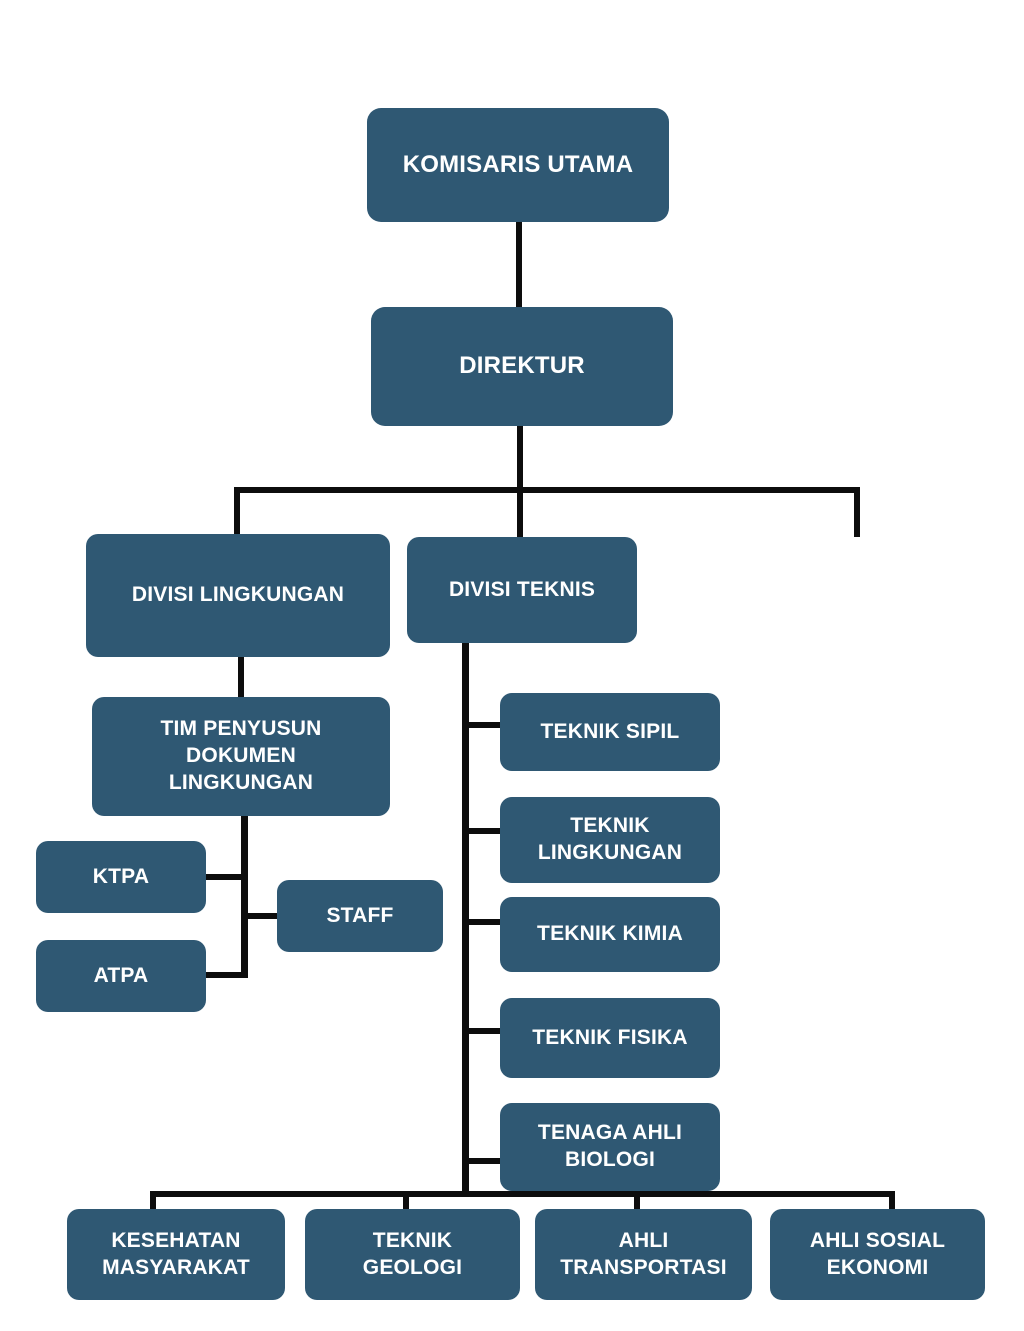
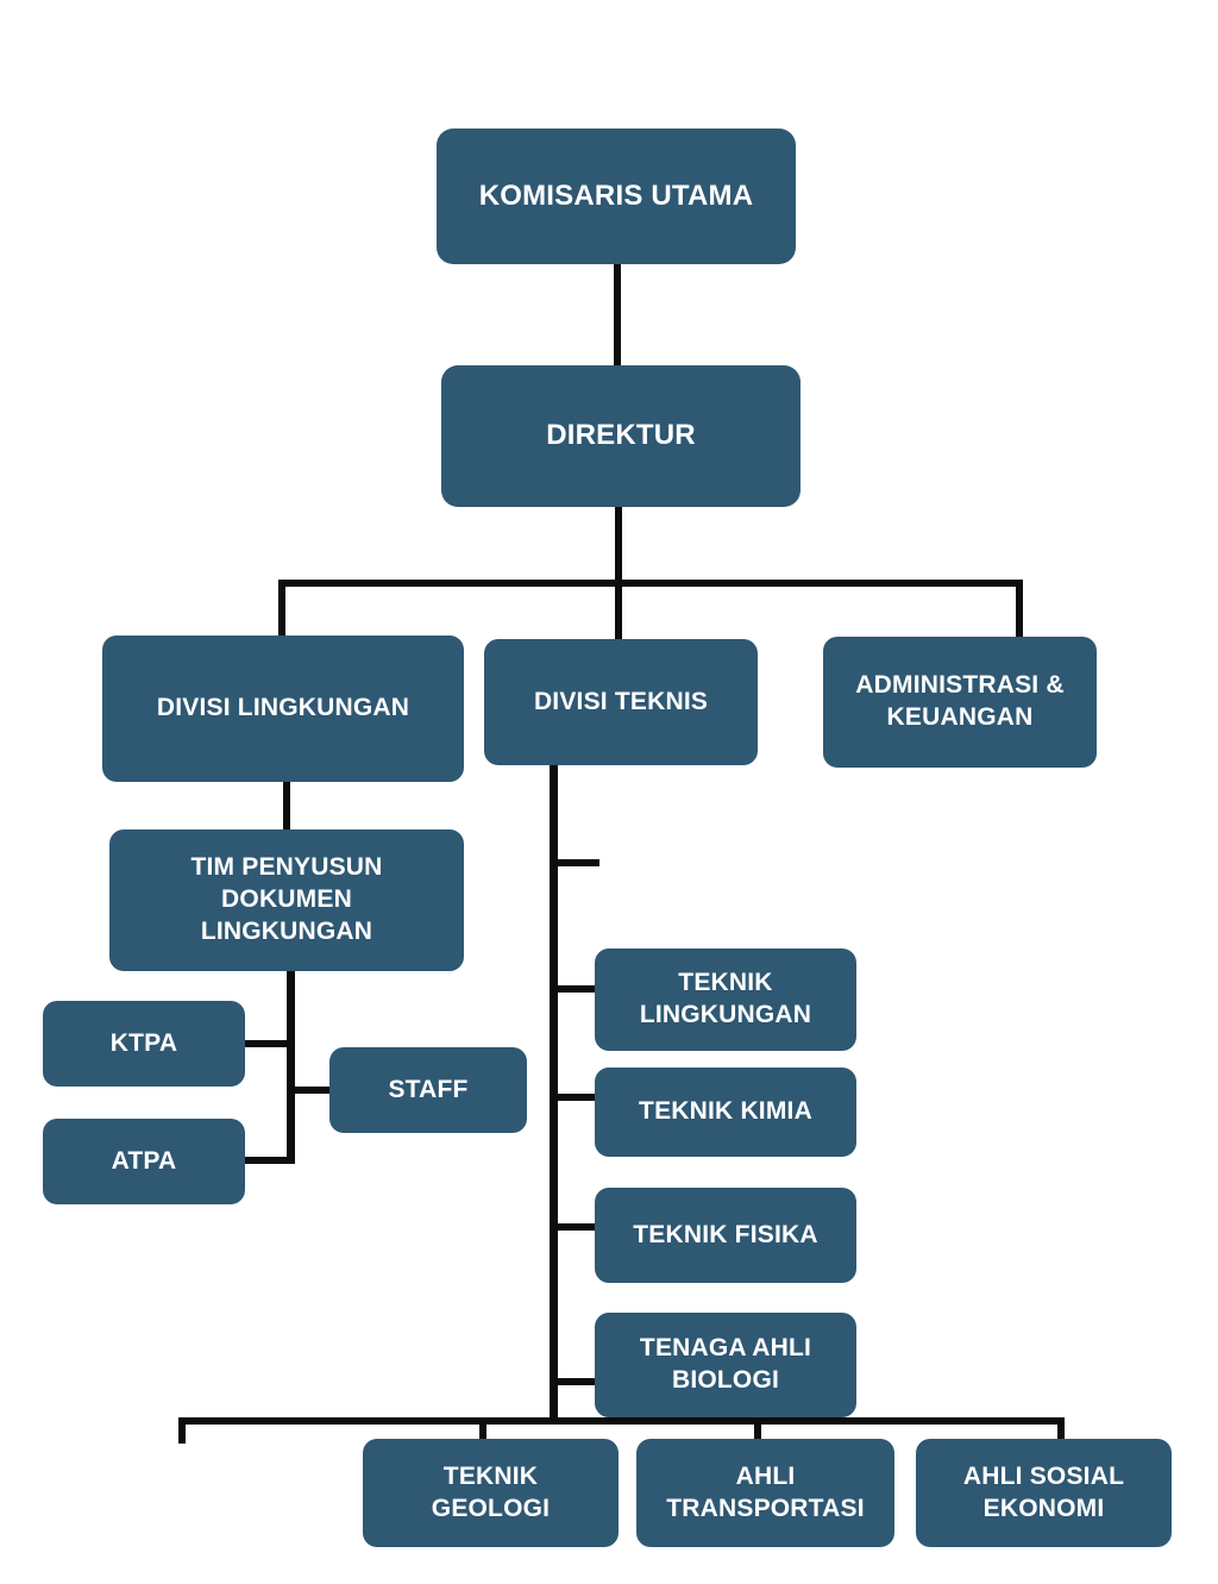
  KOMISARIS UTAMA
  DIREKTUR
  DIVISI LINGKUNGAN
  DIVISI TEKNIS
+ ADMINISTRASI &
+ KEUANGAN
  TIM PENYUSUN
  DOKUMEN
  LINGKUNGAN
  KTPA
  ATPA
  STAFF
- TEKNIK SIPIL
  TEKNIK
  LINGKUNGAN
  TEKNIK KIMIA
  TEKNIK FISIKA
  TENAGA AHLI
  BIOLOGI
- KESEHATAN
- MASYARAKAT
  TEKNIK
  GEOLOGI
  AHLI
  TRANSPORTASI
  AHLI SOSIAL
  EKONOMI
